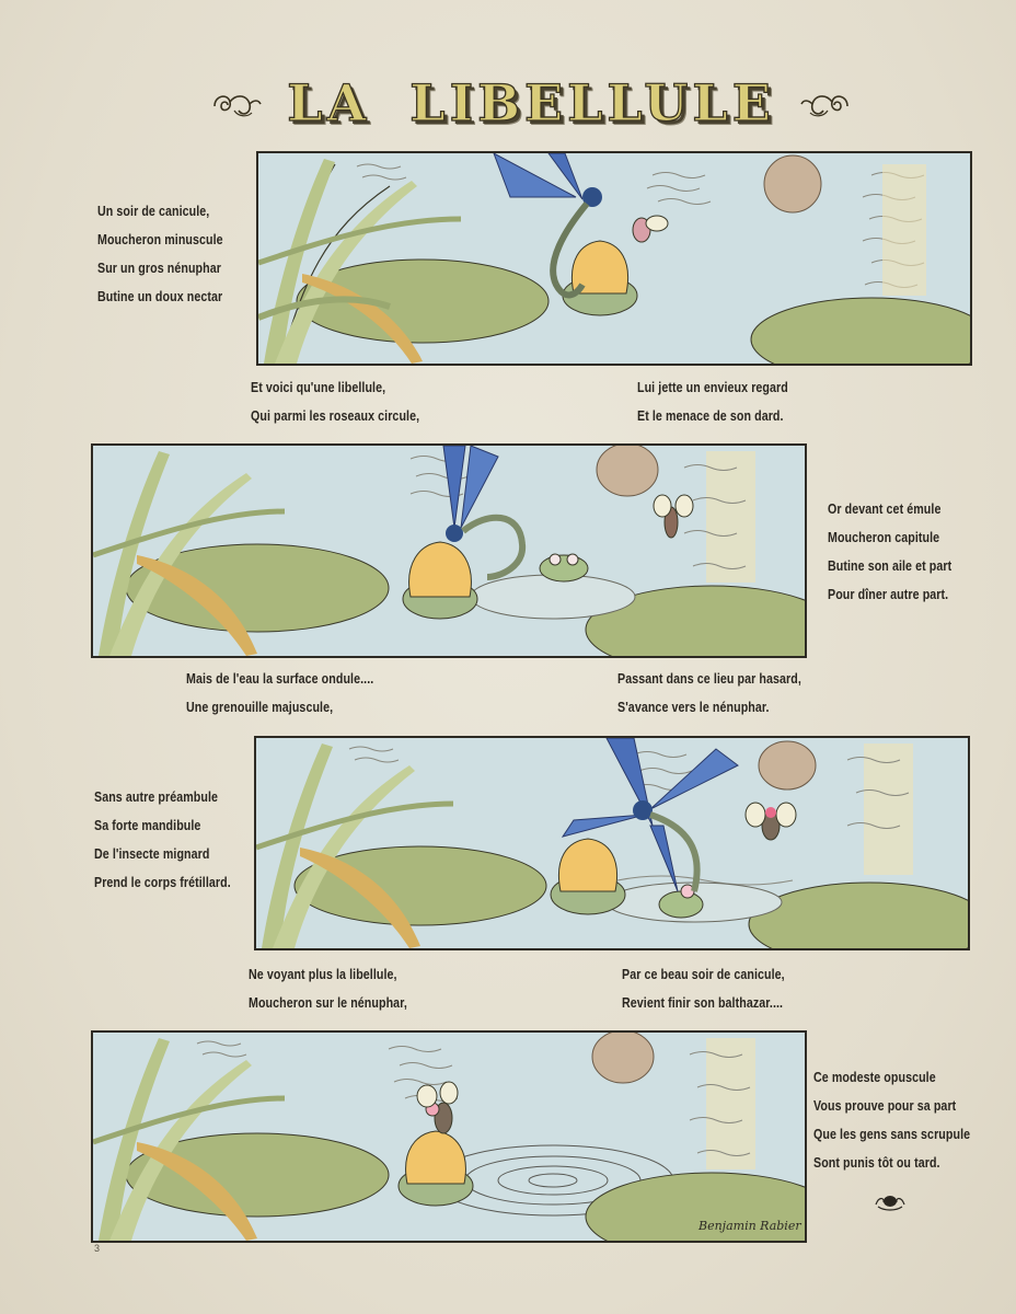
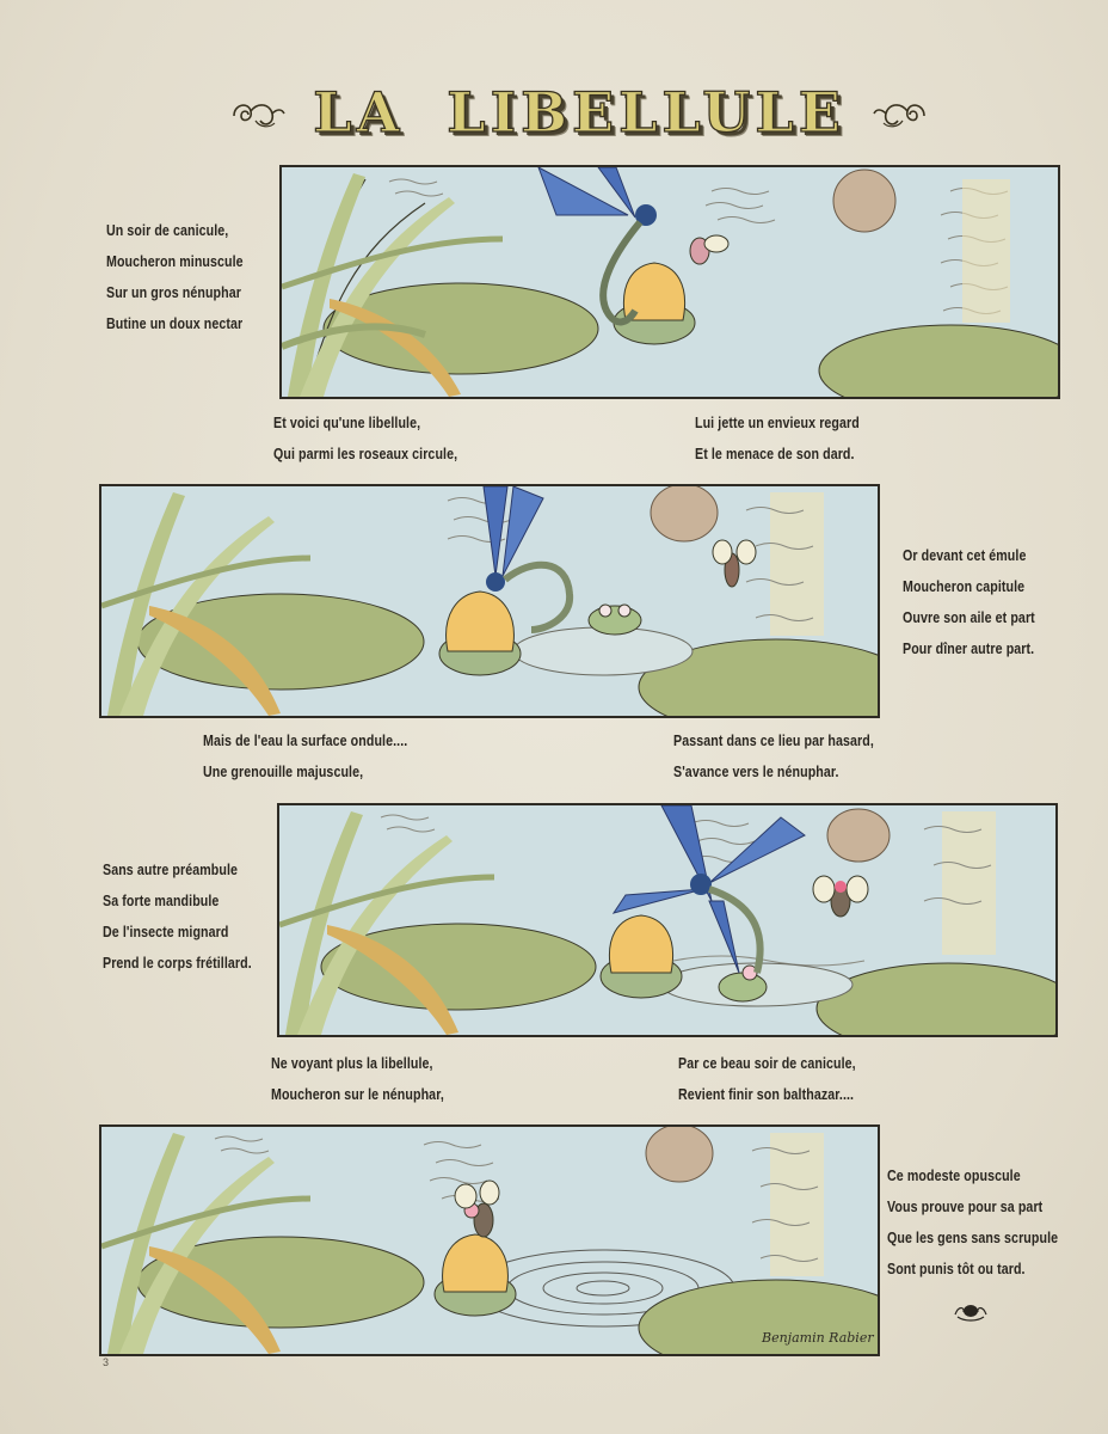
  LA LIBELLULE
  Un soir de canicule,
  Moucheron minuscule
  Sur un gros nénuphar
  Butine un doux nectar
  Et voici qu'une libellule,
  Qui parmi les roseaux circule,
  Lui jette un envieux regard
  Et le menace de son dard.
  Or devant cet émule
  Moucheron capitule
- Butine son aile et part
+ Ouvre son aile et part
  Pour dîner autre part.
  Mais de l'eau la surface ondule....
  Une grenouille majuscule,
  Passant dans ce lieu par hasard,
  S'avance vers le nénuphar.
  Sans autre préambule
  Sa forte mandibule
  De l'insecte mignard
  Prend le corps frétillard.
  Ne voyant plus la libellule,
  Moucheron sur le nénuphar,
  Par ce beau soir de canicule,
  Revient finir son balthazar....
  Benjamin Rabier
  Ce modeste opuscule
  Vous prouve pour sa part
  Que les gens sans scrupule
  Sont punis tôt ou tard.
  3
